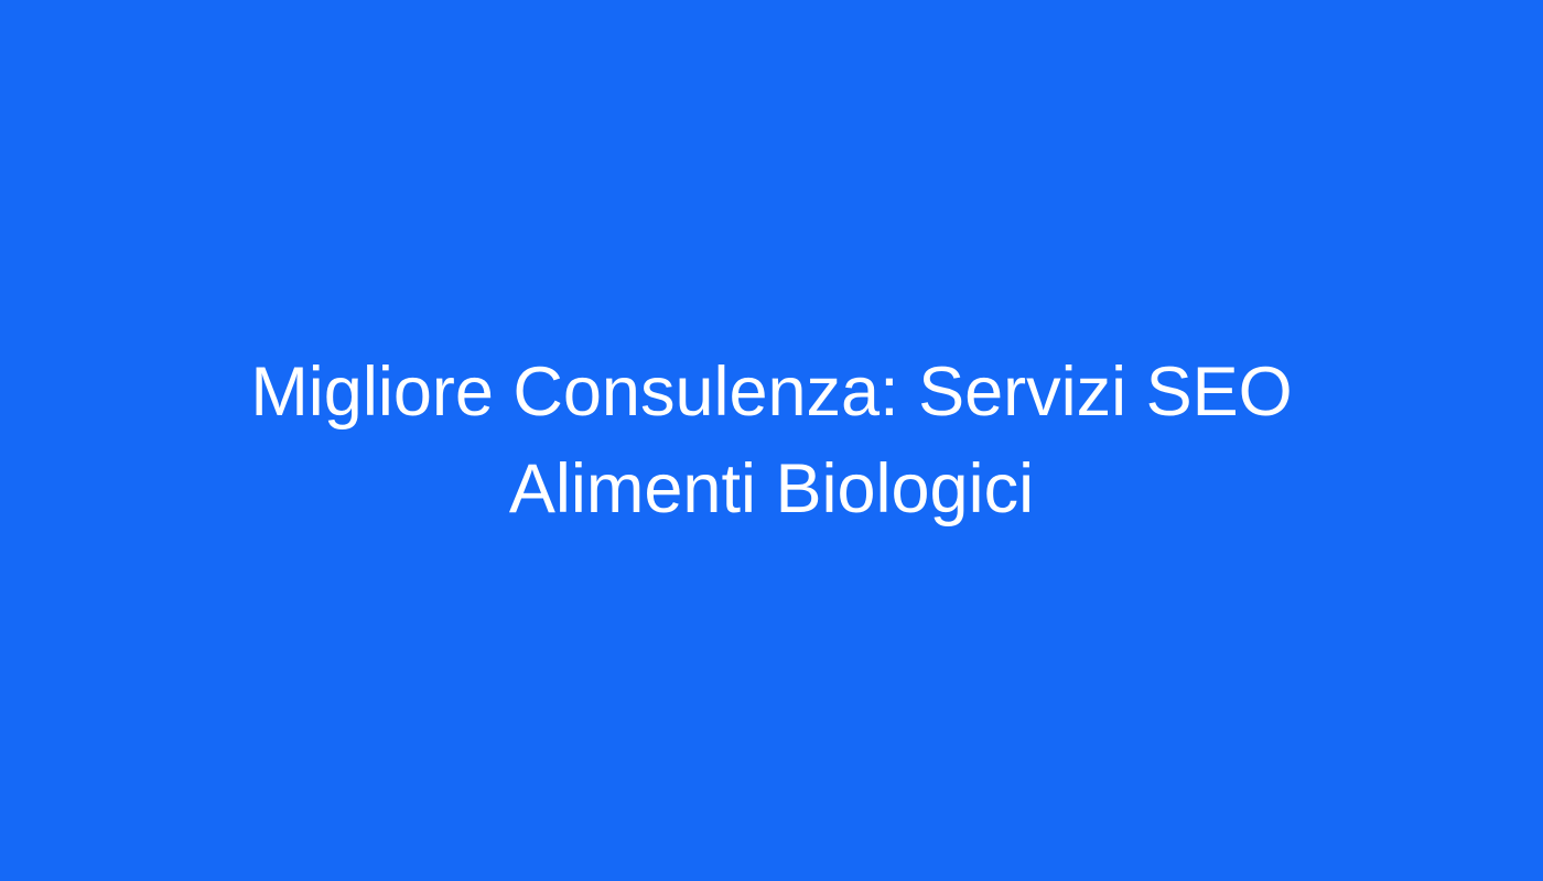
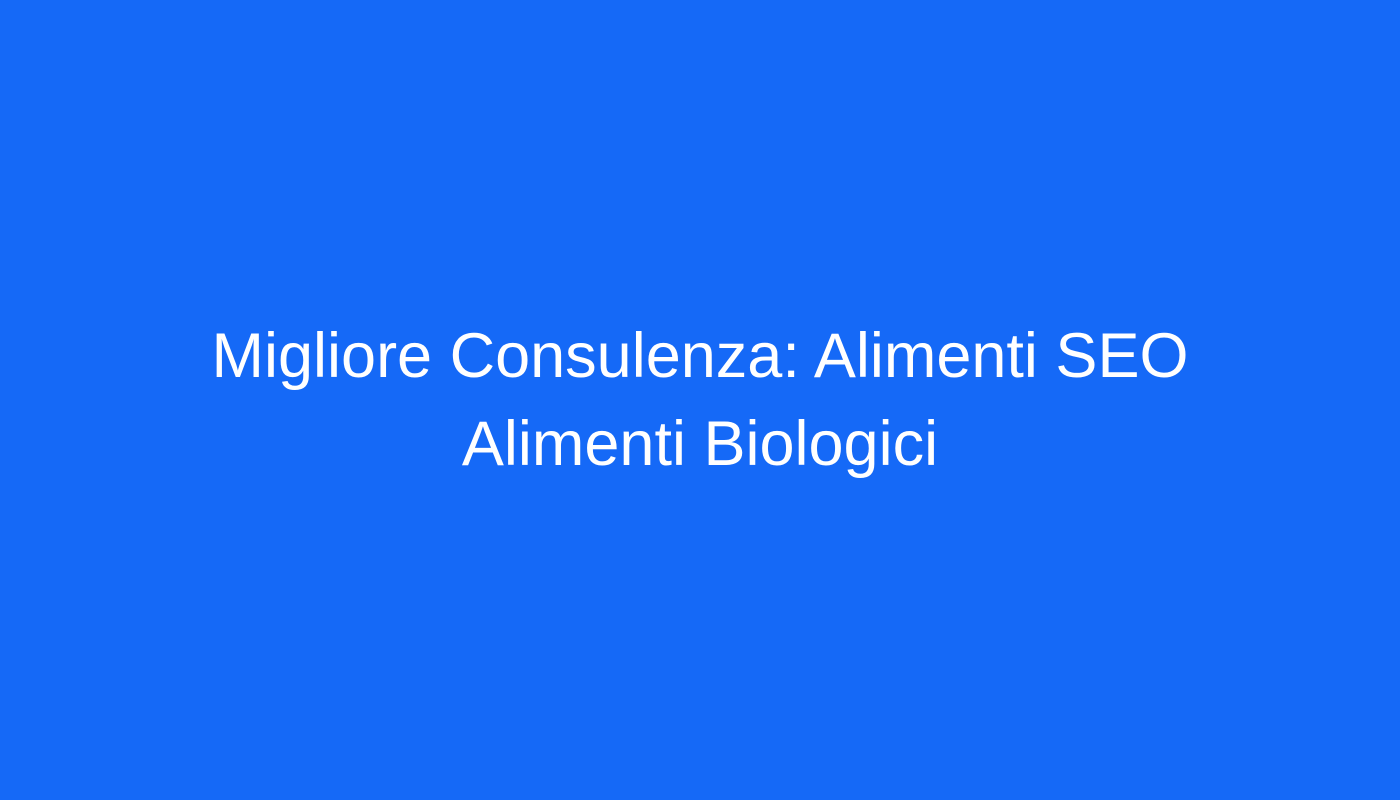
- Migliore Consulenza: Servizi SEO Alimenti Biologici
+ Migliore Consulenza: Alimenti SEO Alimenti Biologici
